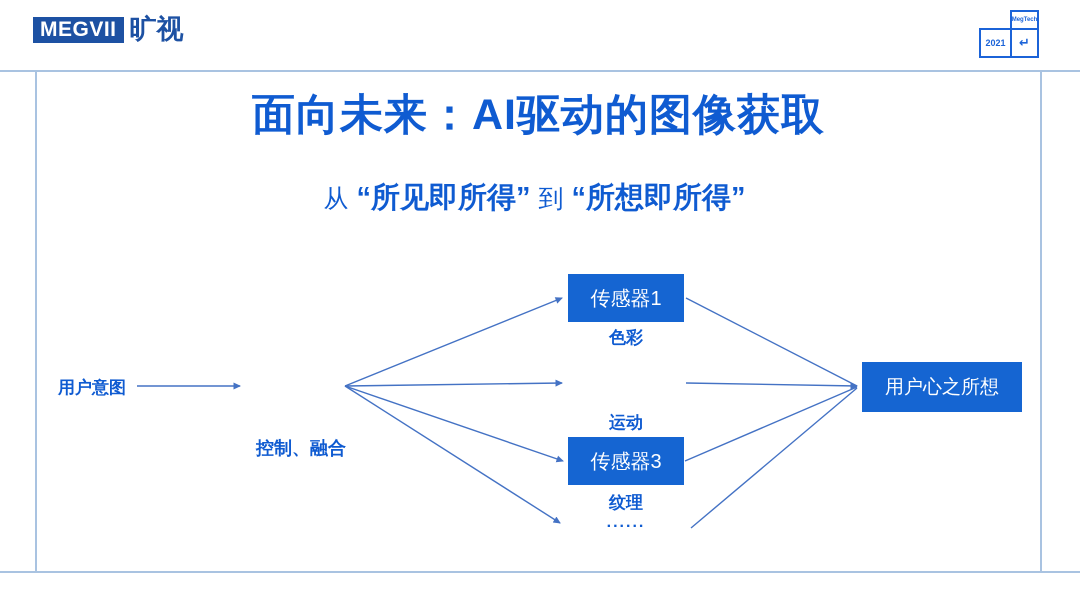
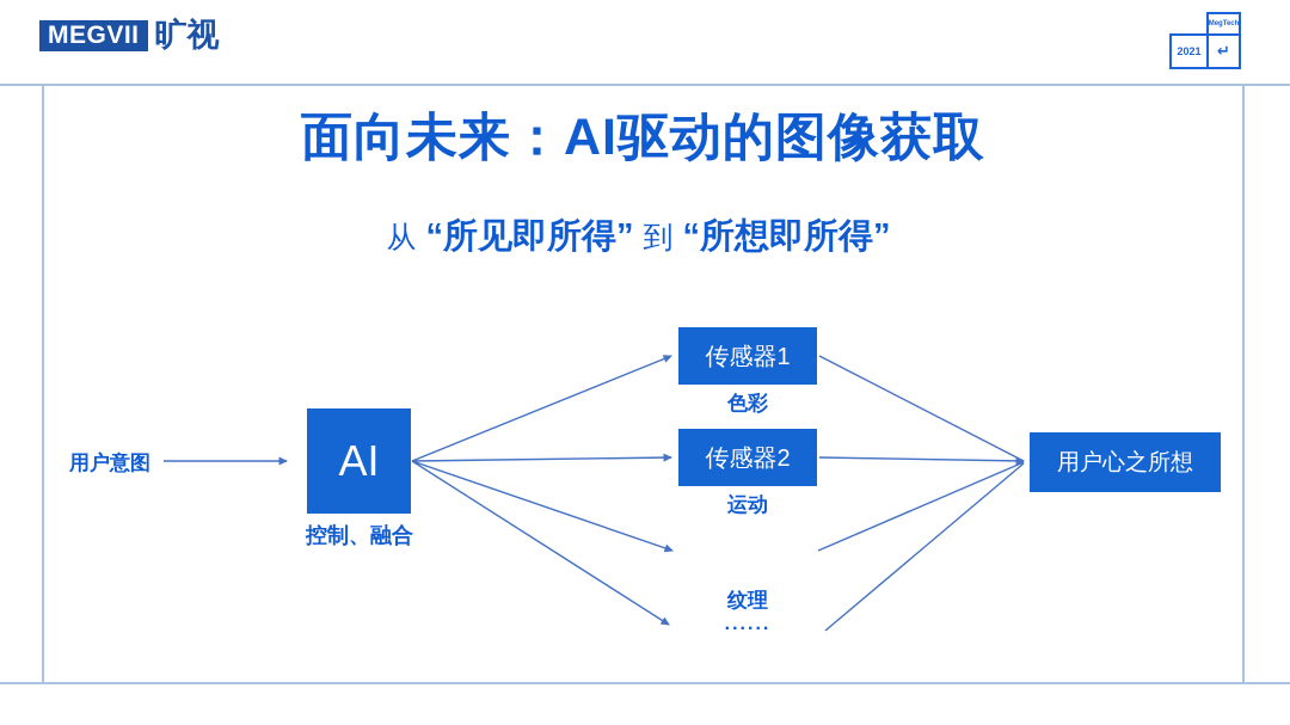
  MEGVII
  旷视
  2021
  ↵
  面向未来：AI驱动的图像获取
  从 “所见即所得” 到 “所想即所得”
  用户意图
+ AI
  控制、融合
  传感器1
  色彩
+ 传感器2
  运动
- 传感器3
  纹理
  ......
  用户心之所想
